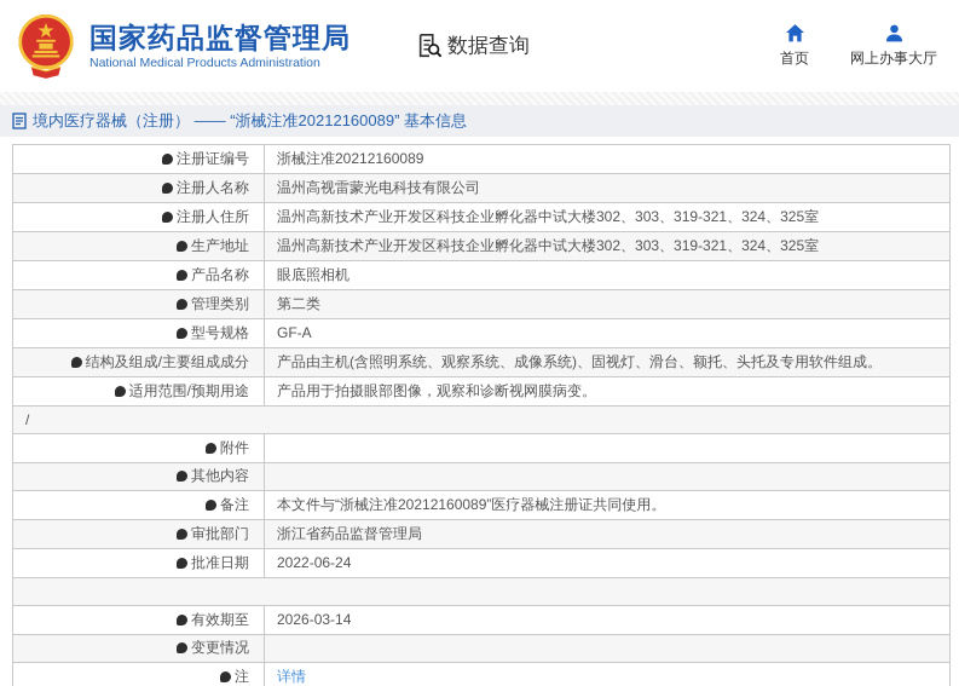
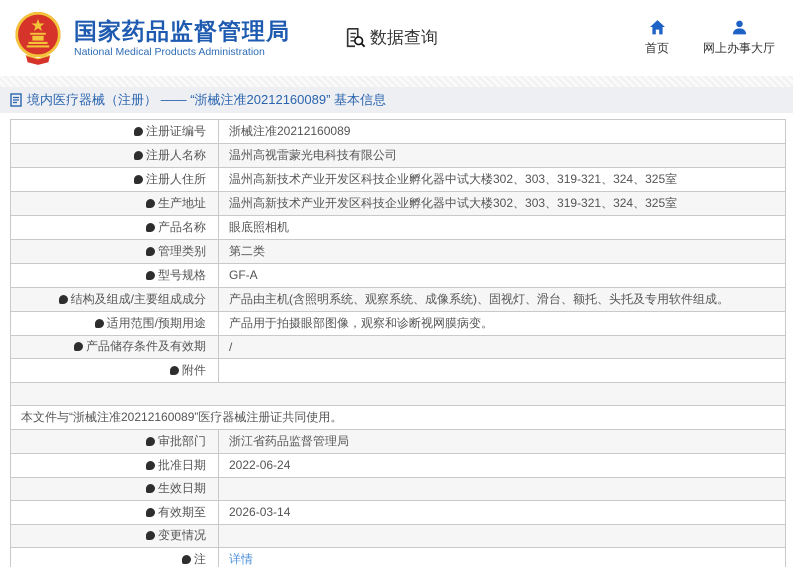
  国家药品监督管理局
  National Medical Products Administration
  数据查询
  首页
  网上办事大厅
  境内医疗器械（注册） —— “浙械注准20212160089” 基本信息
  注册证编号
  浙械注准20212160089
  注册人名称
  温州高视雷蒙光电科技有限公司
  注册人住所
  温州高新技术产业开发区科技企业孵化器中试大楼302、303、319-321、324、325室
  生产地址
  温州高新技术产业开发区科技企业孵化器中试大楼302、303、319-321、324、325室
  产品名称
  眼底照相机
  管理类别
  第二类
  型号规格
  GF-A
  结构及组成/主要组成成分
  产品由主机(含照明系统、观察系统、成像系统)、固视灯、滑台、额托、头托及专用软件组成。
  适用范围/预期用途
  产品用于拍摄眼部图像，观察和诊断视网膜病变。
+ 产品储存条件及有效期
  /
  附件
- 其他内容
- 备注
  本文件与“浙械注准20212160089”医疗器械注册证共同使用。
  审批部门
  浙江省药品监督管理局
  批准日期
  2022-06-24
+ 生效日期
  有效期至
  2026-03-14
  变更情况
  注
  详情
